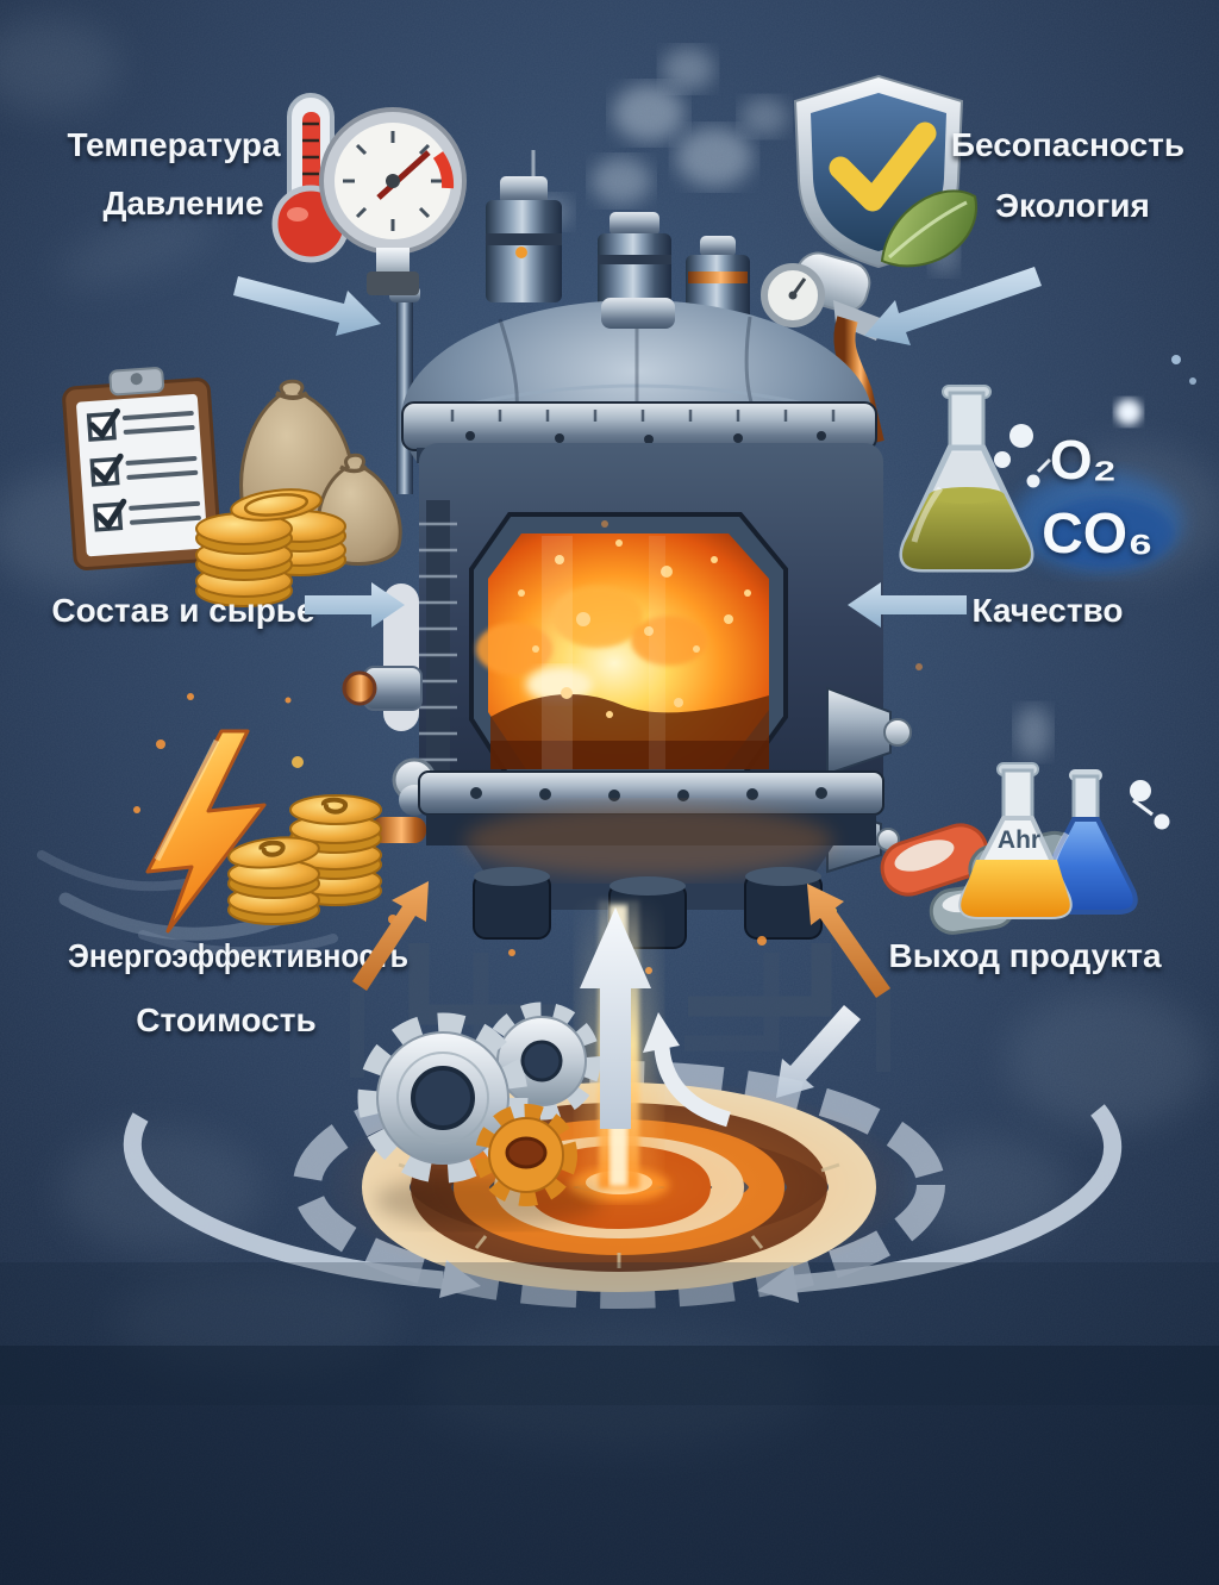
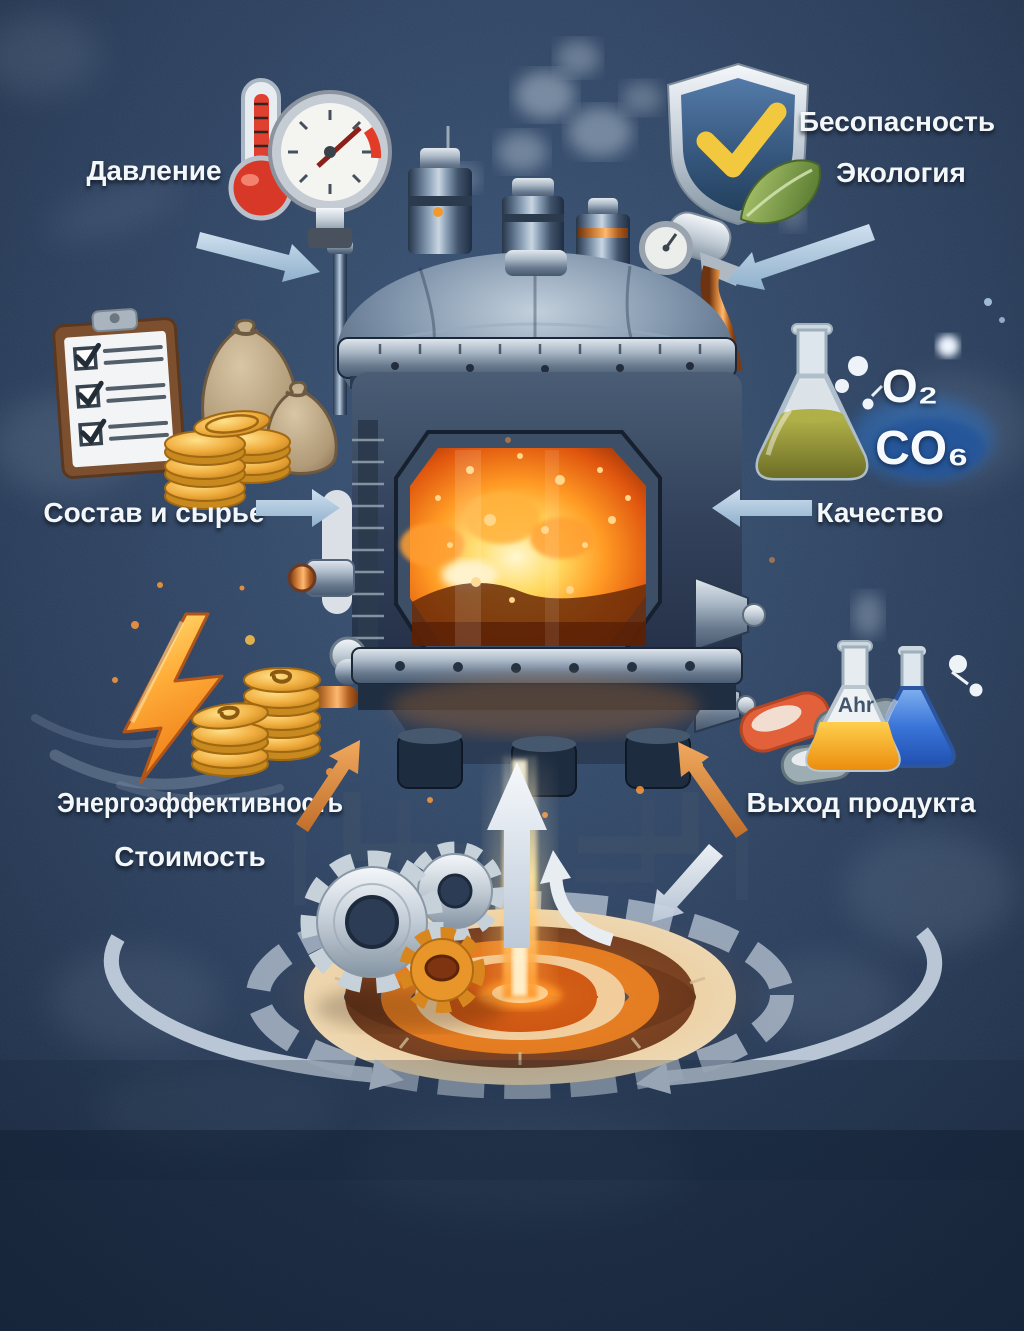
- Температура
  Давление
  Бесопасность
  Экология
  Состав и сырь
  O₂
  CO₆
  Качество
  Энергоэффективнось
  Стоимость
  Ahr
  Выход продукта
